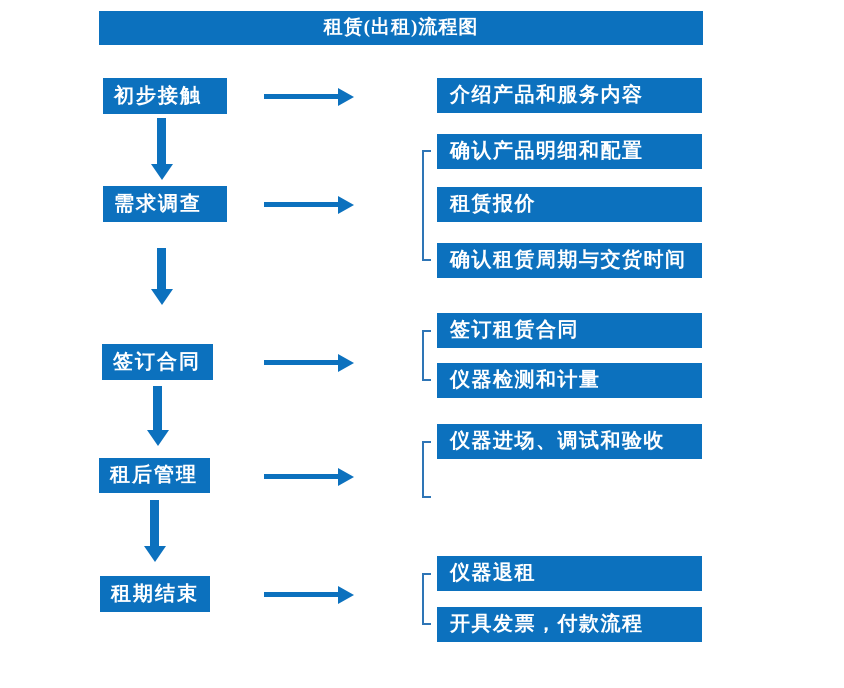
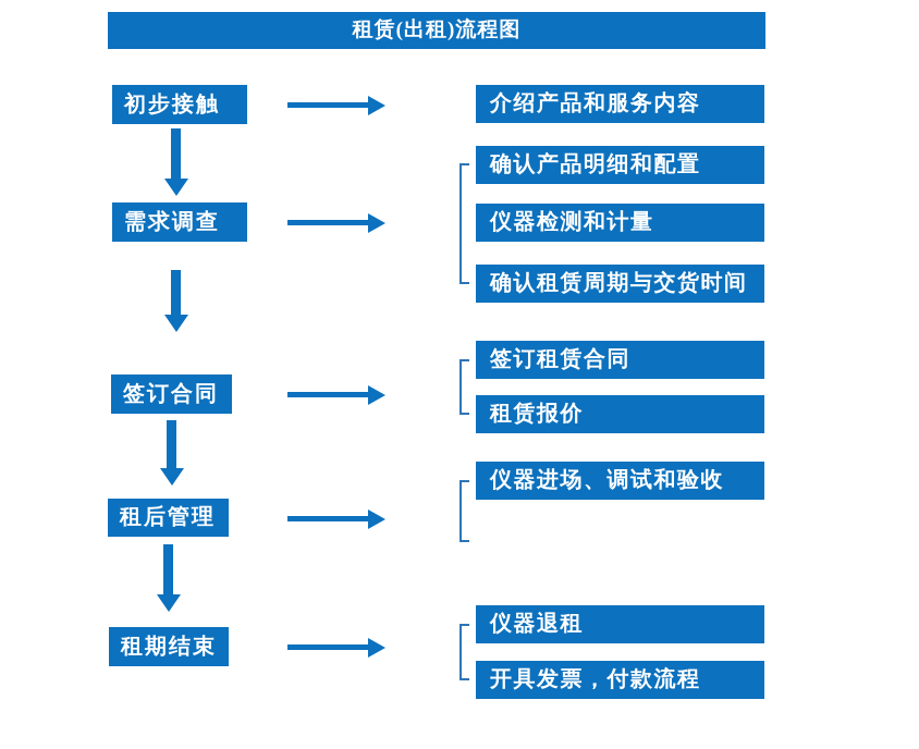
  租赁(出租)流程图
  初步接触
  需求调查
  签订合同
  租后管理
  租期结束
  介绍产品和服务内容
  确认产品明细和配置
- 租赁报价
+ 仪器检测和计量
  确认租赁周期与交货时间
  签订租赁合同
- 仪器检测和计量
+ 租赁报价
  仪器进场、调试和验收
  仪器退租
  开具发票，付款流程
